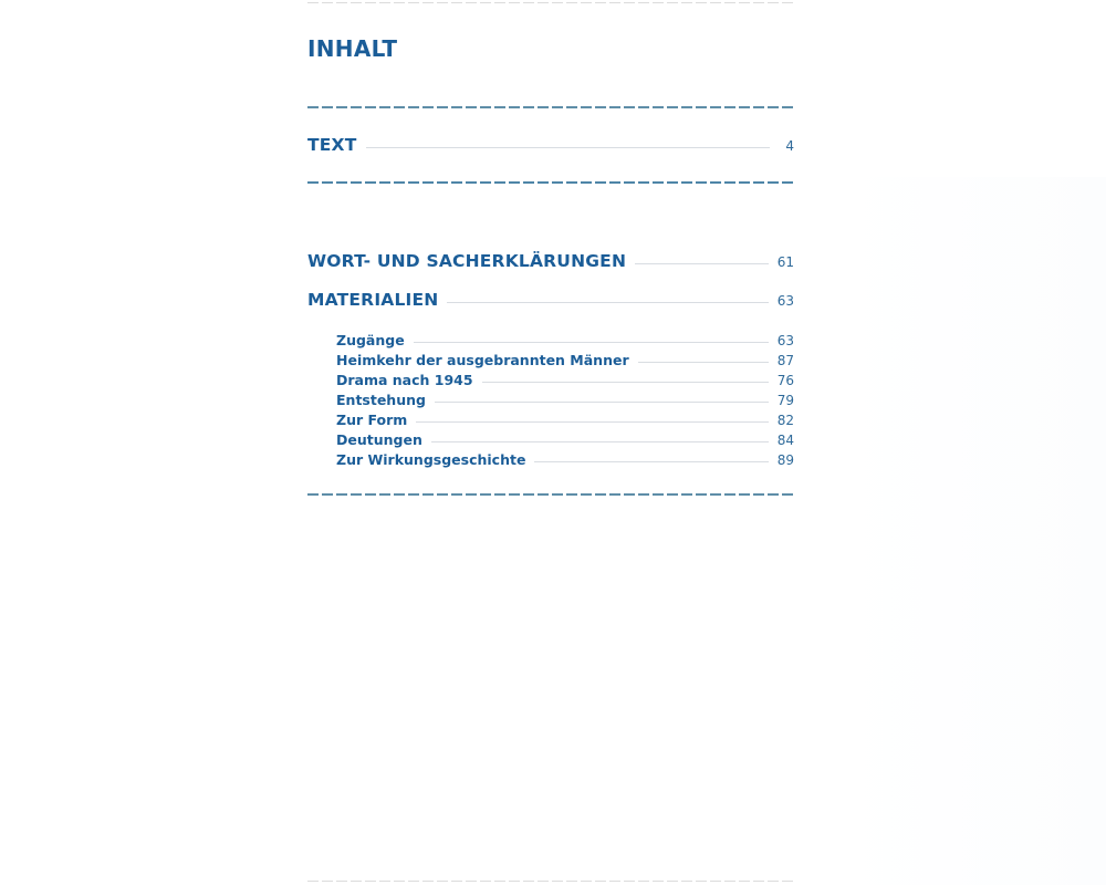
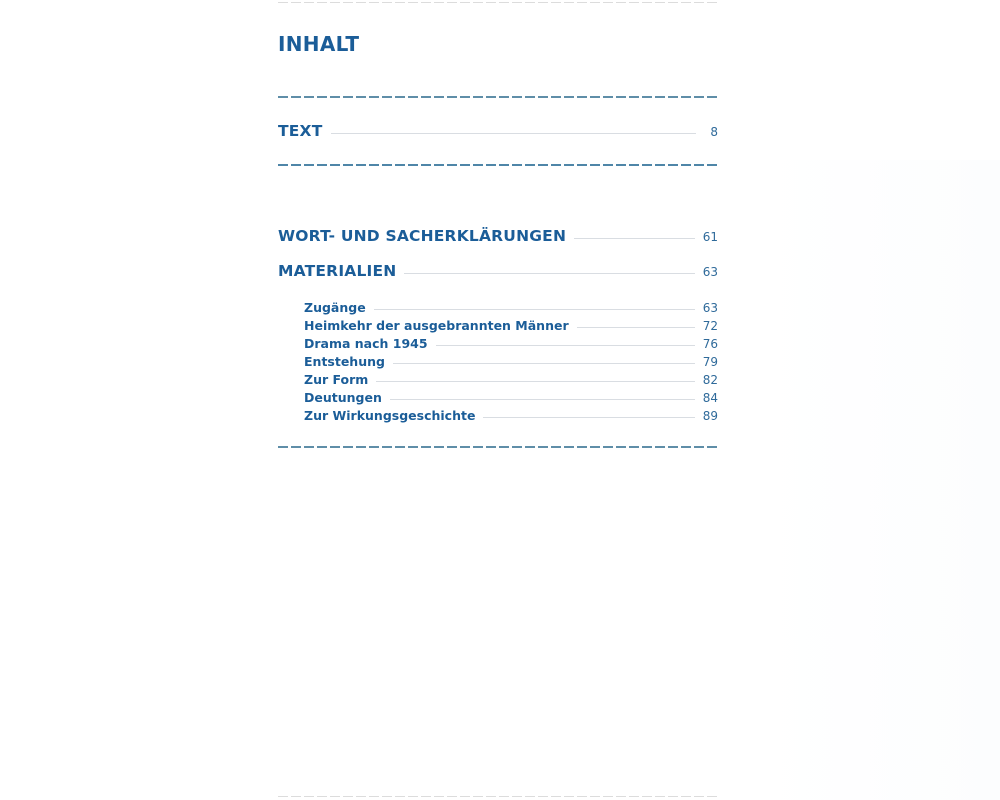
  INHALT
  TEXT
- 4
+ 8
  WORT- UND SACHERKLÄRUNGEN
  61
  MATERIALIEN
  63
  Zugänge
  63
  Heimkehr der ausgebrannten Männer
- 87
+ 72
  Drama nach 1945
  76
  Entstehung
  79
  Zur Form
  82
  Deutungen
  84
  Zur Wirkungsgeschichte
  89
